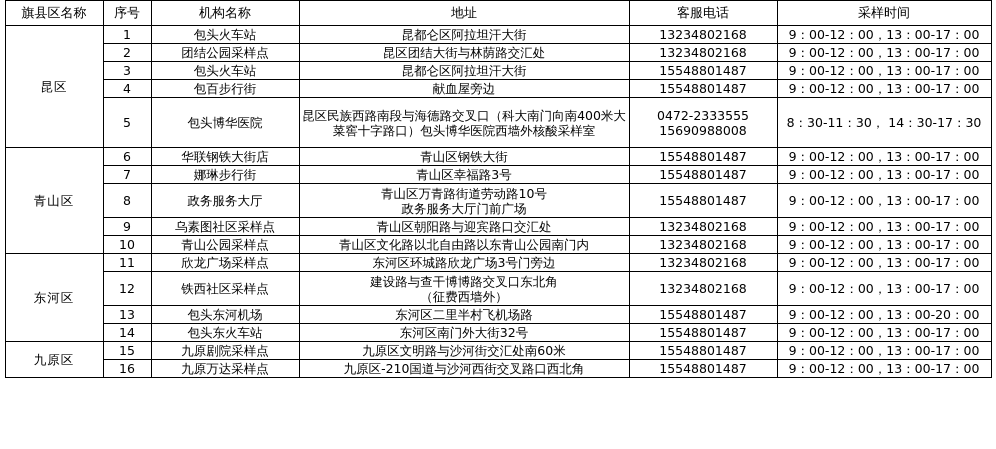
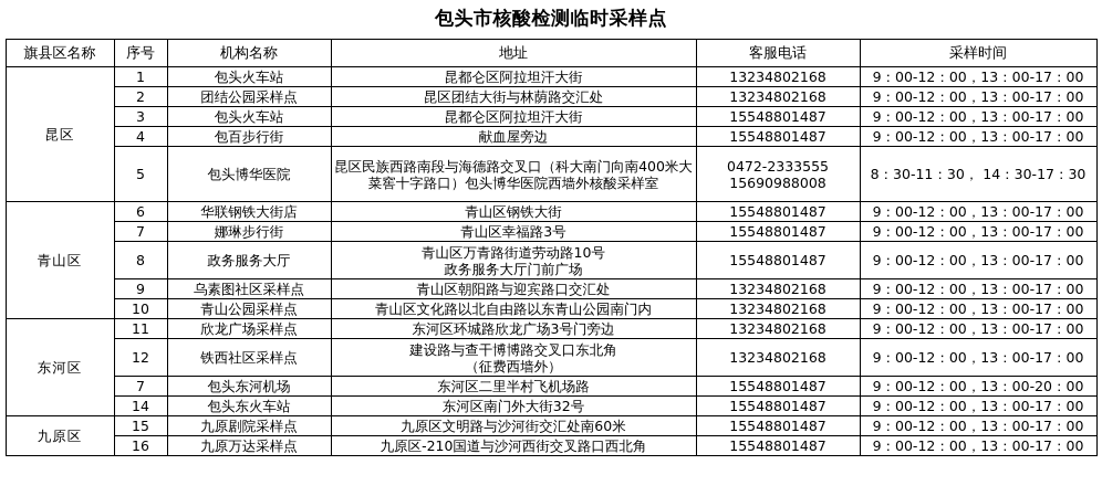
+ 包头市核酸检测临时采样点
  旗县区名称	序号	机构名称	地址	客服电话	采样时间
  昆区	1	包头火车站	昆都仑区阿拉坦汗大街	13234802168	9：00-12：00，13：00-17：00
  2	团结公园采样点	昆区团结大街与林荫路交汇处	13234802168	9：00-12：00，13：00-17：00
  3	包头火车站	昆都仑区阿拉坦汗大街	15548801487	9：00-12：00，13：00-17：00
  4	包百步行街	献血屋旁边	15548801487	9：00-12：00，13：00-17：00
  5	包头博华医院	昆区民族西路南段与海德路交叉口（科大南门向南400米大菜窖十字路口）包头博华医院西墙外核酸采样室	0472-2333555 15690988008	8：30-11：30， 14：30-17：30
  青山区	6	华联钢铁大街店	青山区钢铁大街	15548801487	9：00-12：00，13：00-17：00
  7	娜琳步行街	青山区幸福路3号	15548801487	9：00-12：00，13：00-17：00
  8	政务服务大厅	青山区万青路街道劳动路10号 政务服务大厅门前广场	15548801487	9：00-12：00，13：00-17：00
  9	乌素图社区采样点	青山区朝阳路与迎宾路口交汇处	13234802168	9：00-12：00，13：00-17：00
  10	青山公园采样点	青山区文化路以北自由路以东青山公园南门内	13234802168	9：00-12：00，13：00-17：00
  东河区	11	欣龙广场采样点	东河区环城路欣龙广场3号门旁边	13234802168	9：00-12：00，13：00-17：00
  12	铁西社区采样点	建设路与查干博博路交叉口东北角 （征费西墙外）	13234802168	9：00-12：00，13：00-17：00
- 13	包头东河机场	东河区二里半村飞机场路	15548801487	9：00-12：00，13：00-20：00
+ 7	包头东河机场	东河区二里半村飞机场路	15548801487	9：00-12：00，13：00-20：00
  14	包头东火车站	东河区南门外大街32号	15548801487	9：00-12：00，13：00-17：00
  九原区	15	九原剧院采样点	九原区文明路与沙河街交汇处南60米	15548801487	9：00-12：00，13：00-17：00
  16	九原万达采样点	九原区-210国道与沙河西街交叉路口西北角	15548801487	9：00-12：00，13：00-17：00
